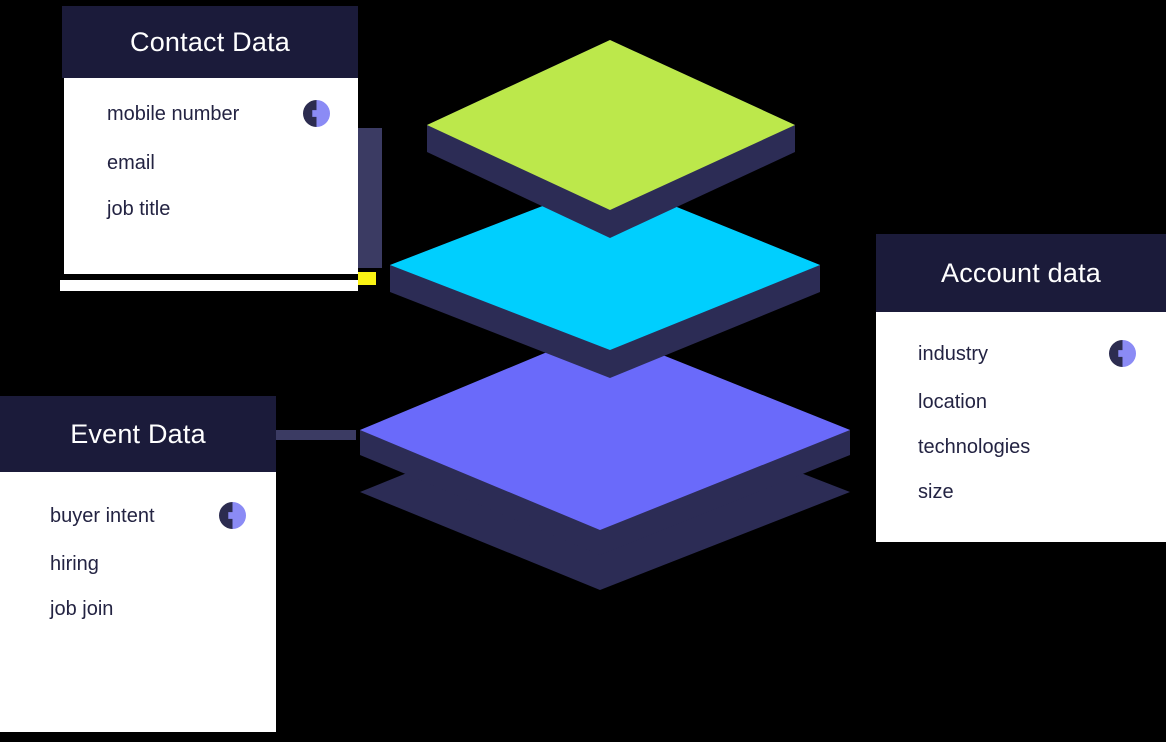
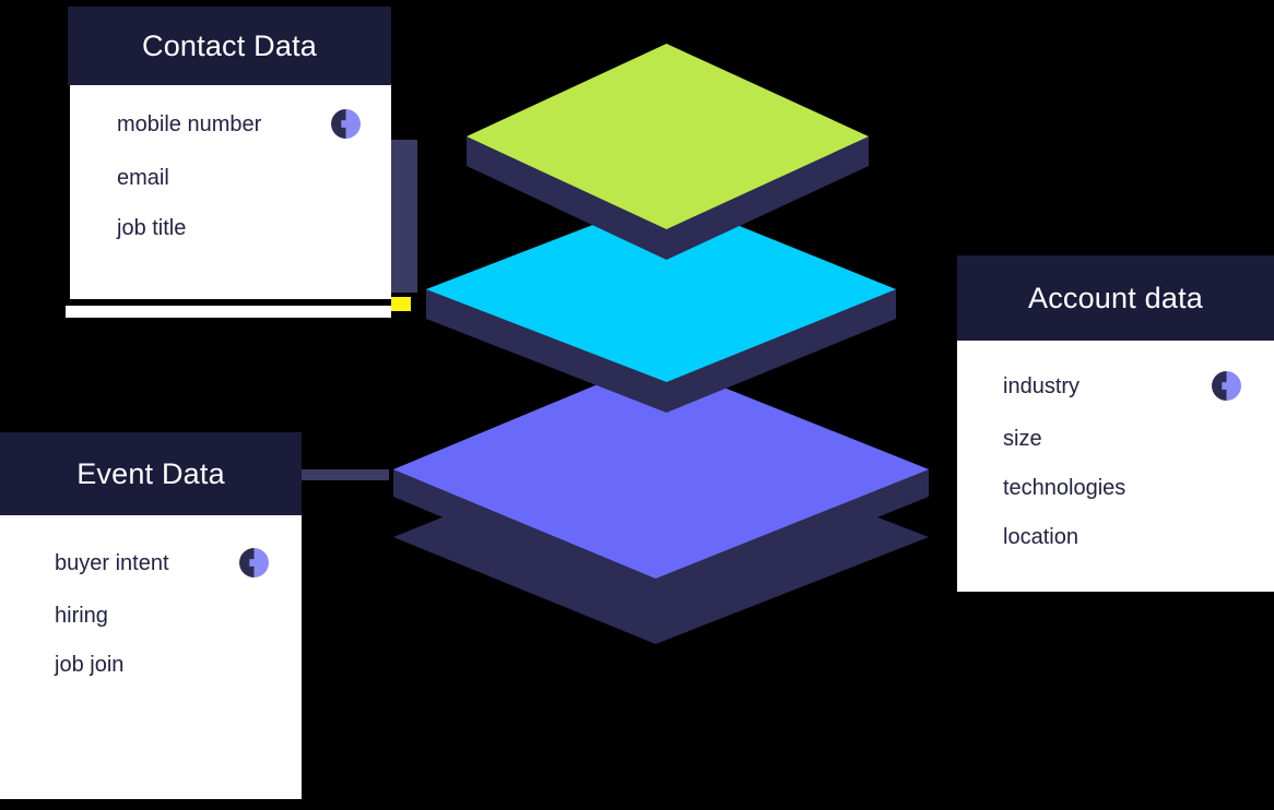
  Contact Data
  mobile number
  email
  job title
  Account data
  industry
- location
+ size
  technologies
- size
+ location
  Event Data
  buyer intent
  hiring
  job join
